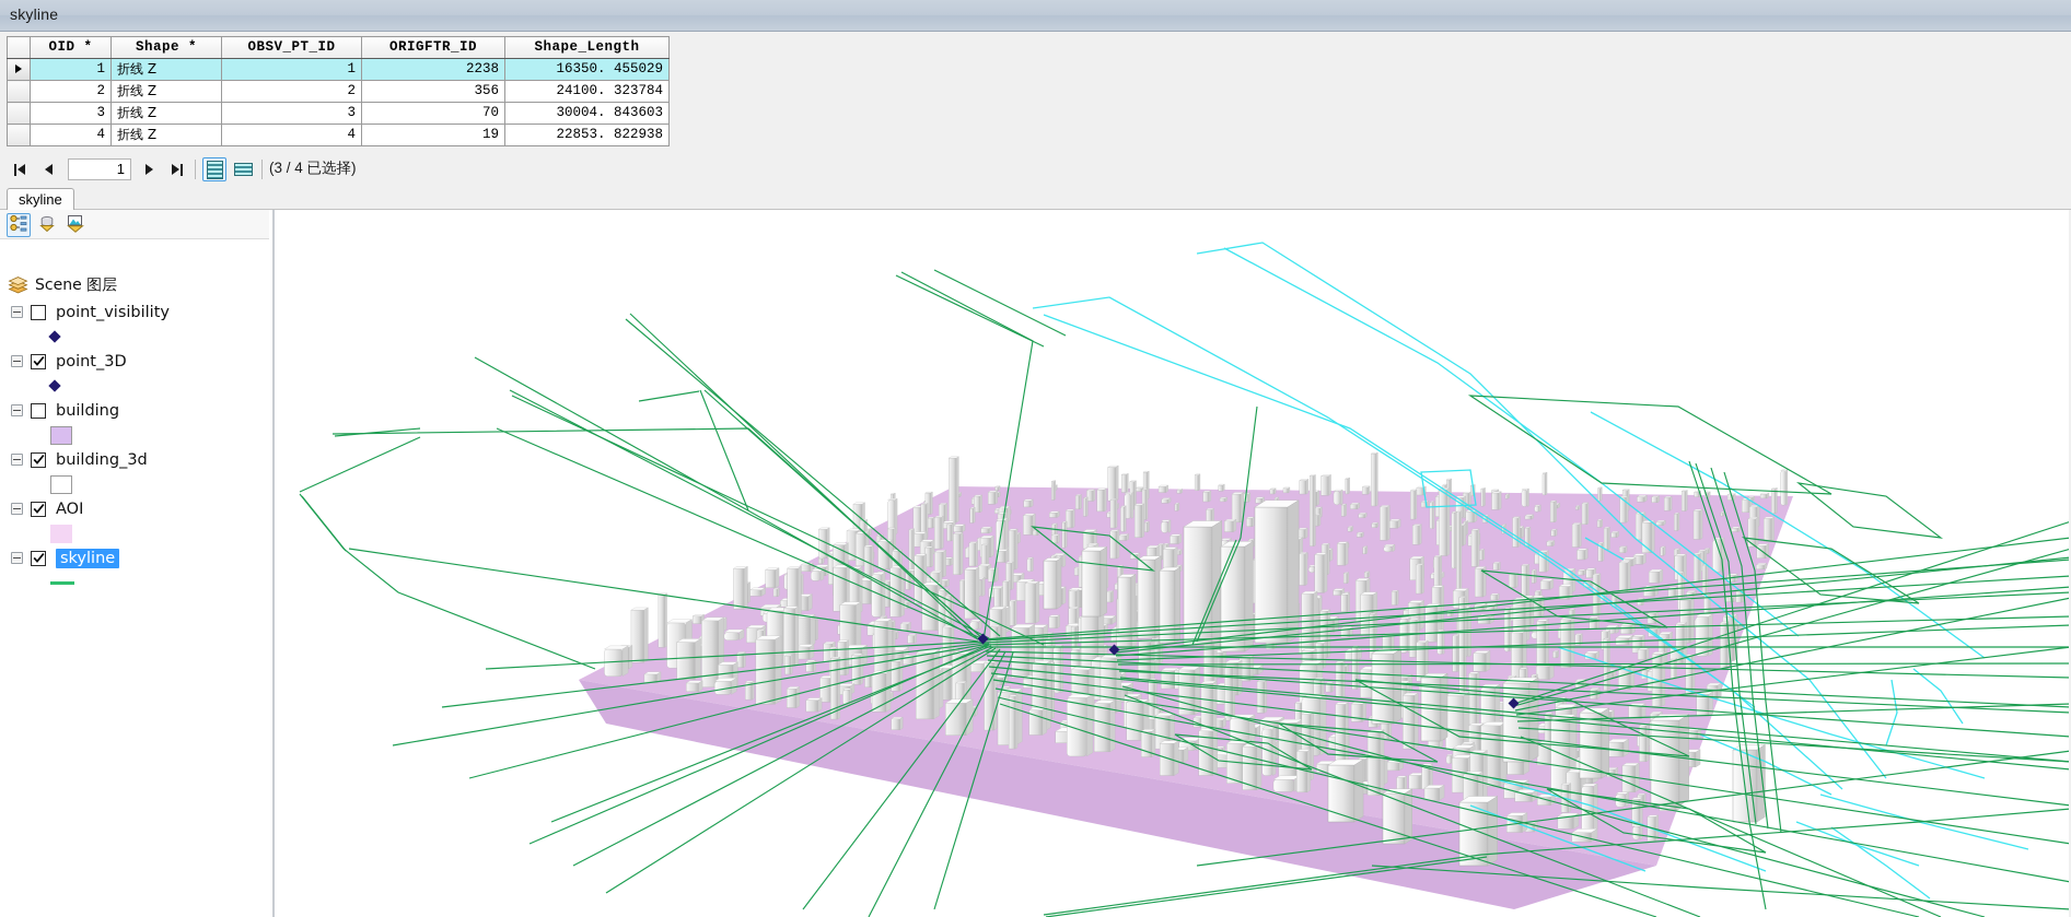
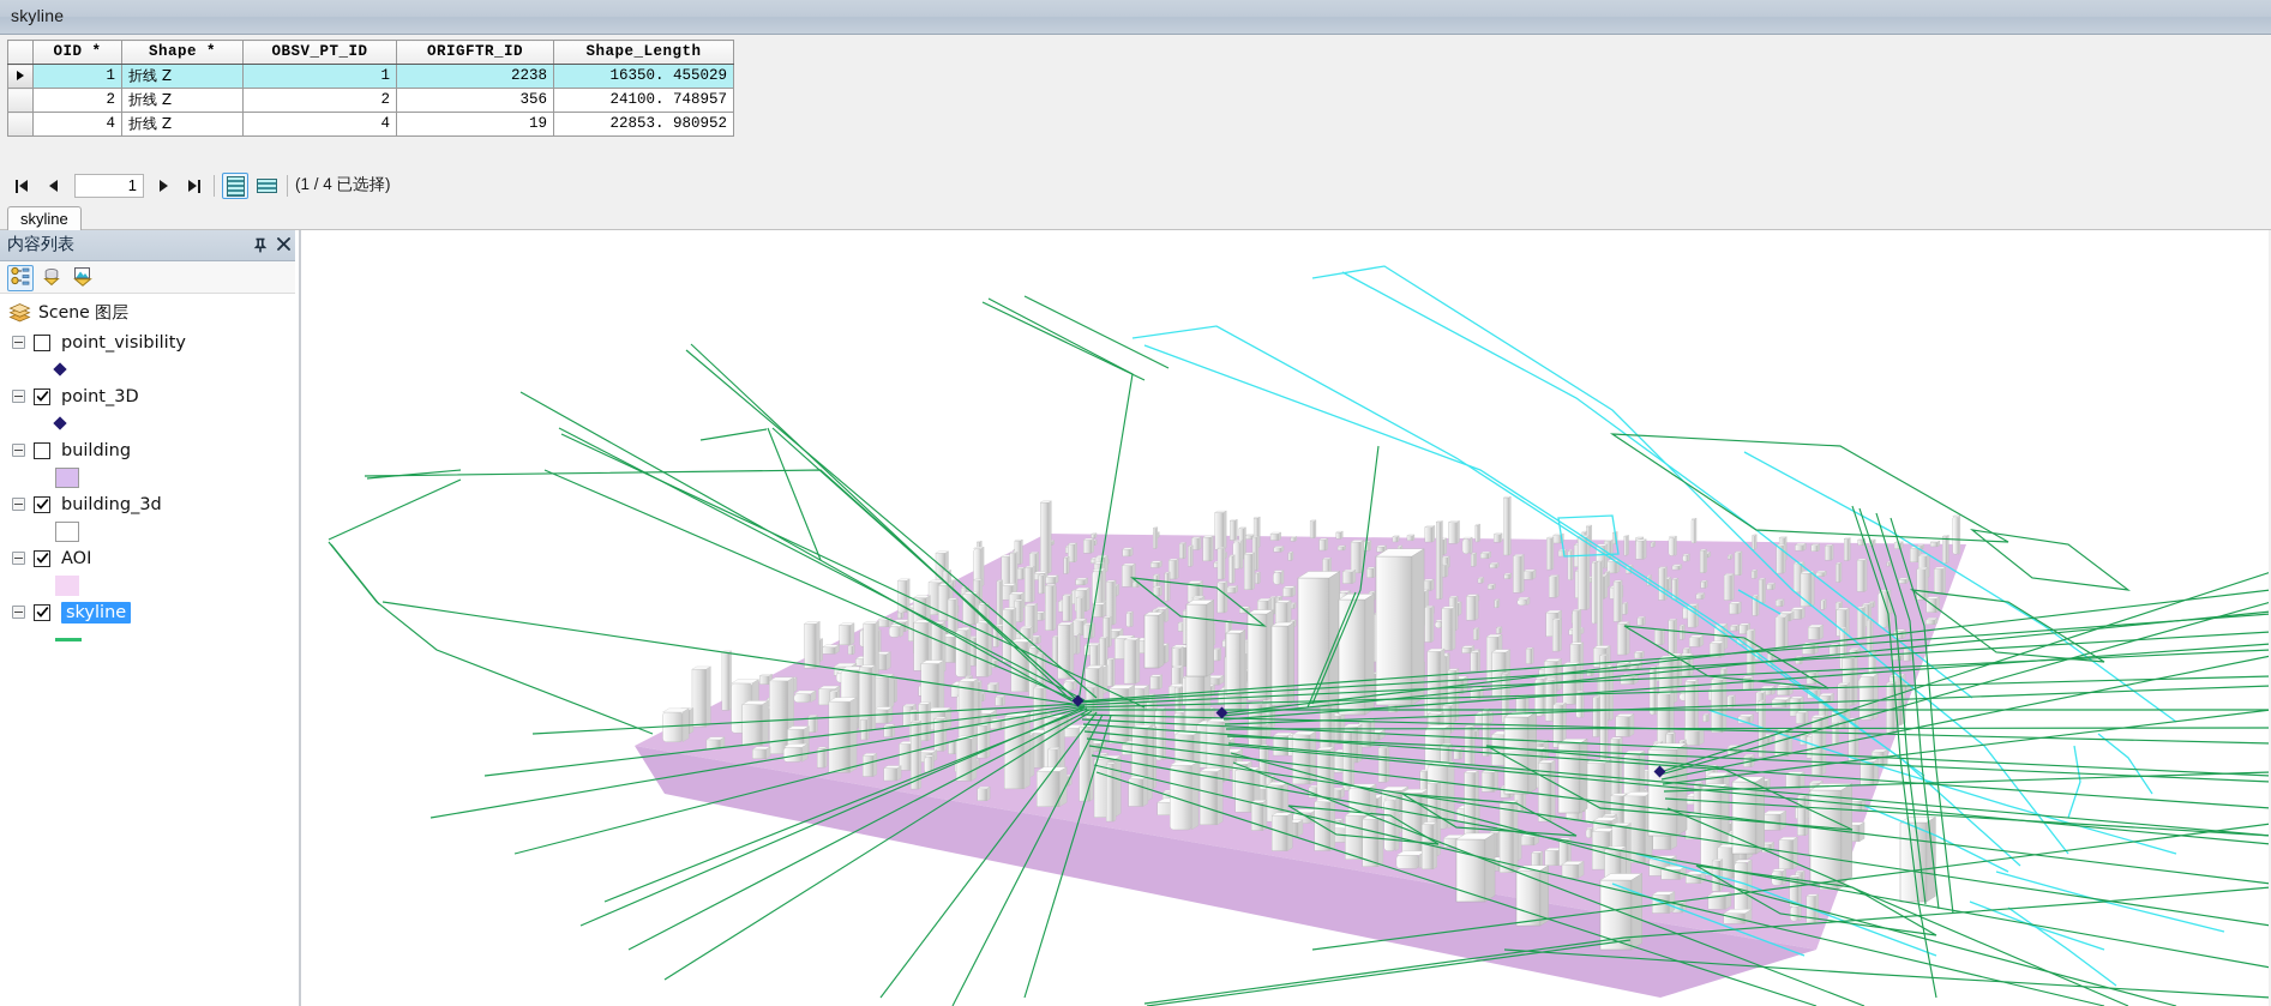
  skyline
  	OID *	Shape *	OBSV_PT_ID	ORIGFTR_ID	Shape_Length
  	1	折线 Z	1	2238	16350. 455029
- 	2	折线 Z	2	356	24100. 323784
+ 	2	折线 Z	2	356	24100. 748957
- 	3	折线 Z	3	70	30004. 843603
- 	4	折线 Z	4	19	22853. 822938
+ 	4	折线 Z	4	19	22853. 980952
  1
- (3 / 4 已选择)
+ (1 / 4 已选择)
  skyline
+ 内容列表
  Scene 图层
  point_visibility
  point_3D
  building
  building_3d
  AOI
  skyline
